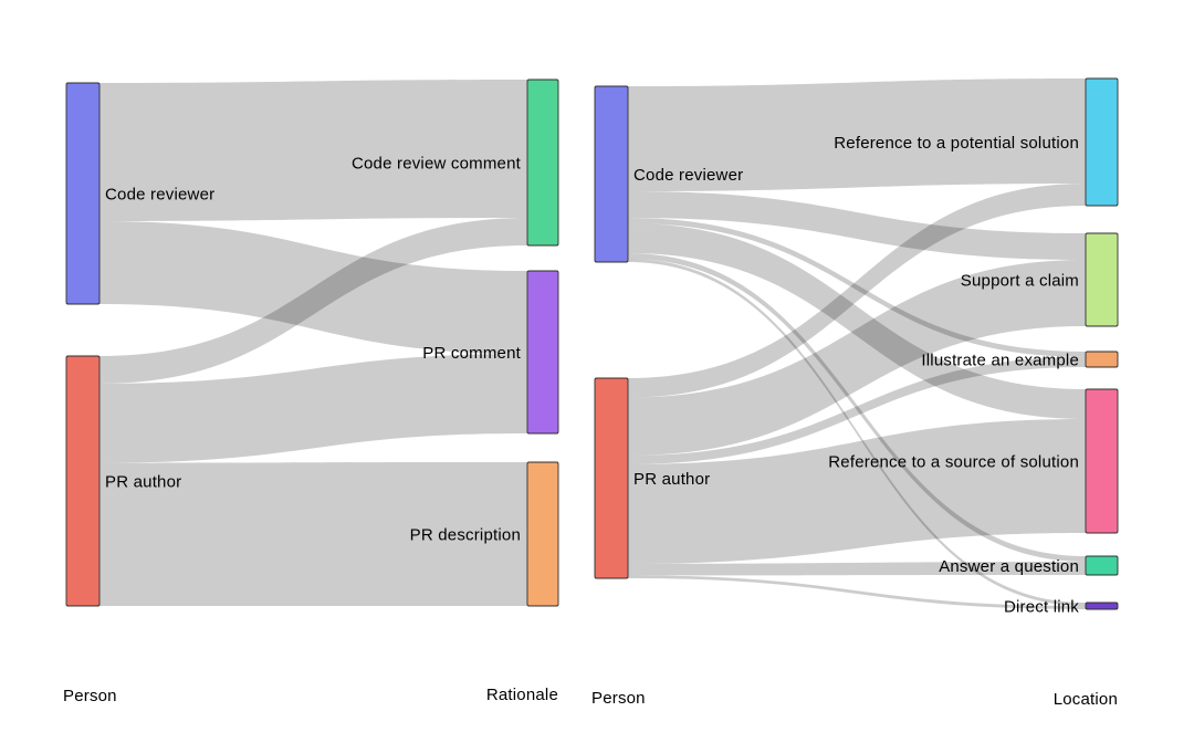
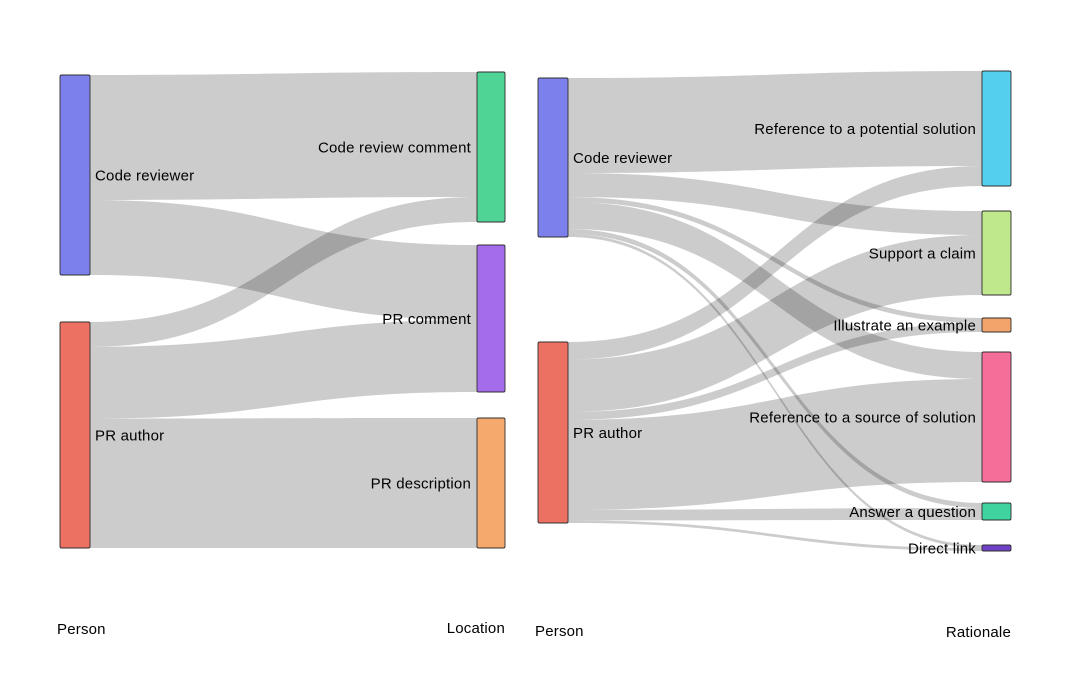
  Code reviewer
  PR author
  Code review comment
  PR comment
  PR description
  Code reviewer
  PR author
  Reference to a potential solution
  Support a claim
  Illustrate an example
  Reference to a source of solution
  Answer a question
  Direct link
  Person
- Rationale
+ Location
  Person
- Location
+ Rationale
